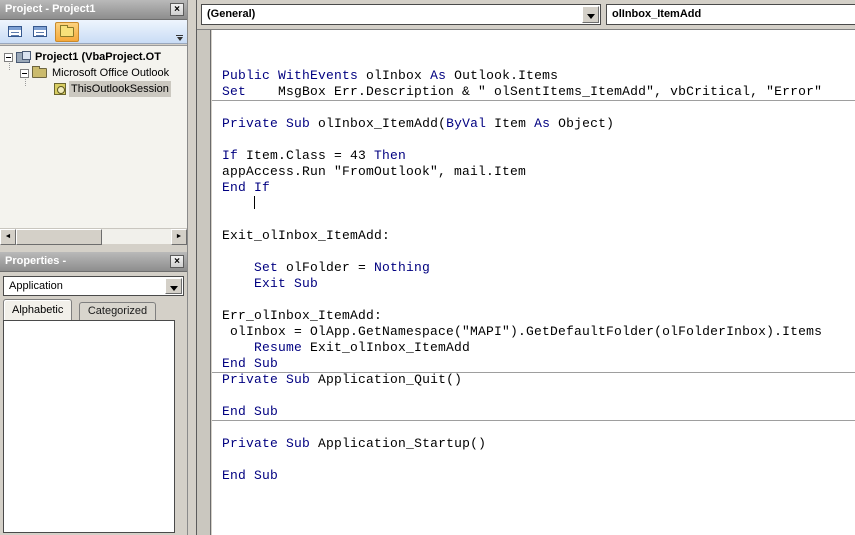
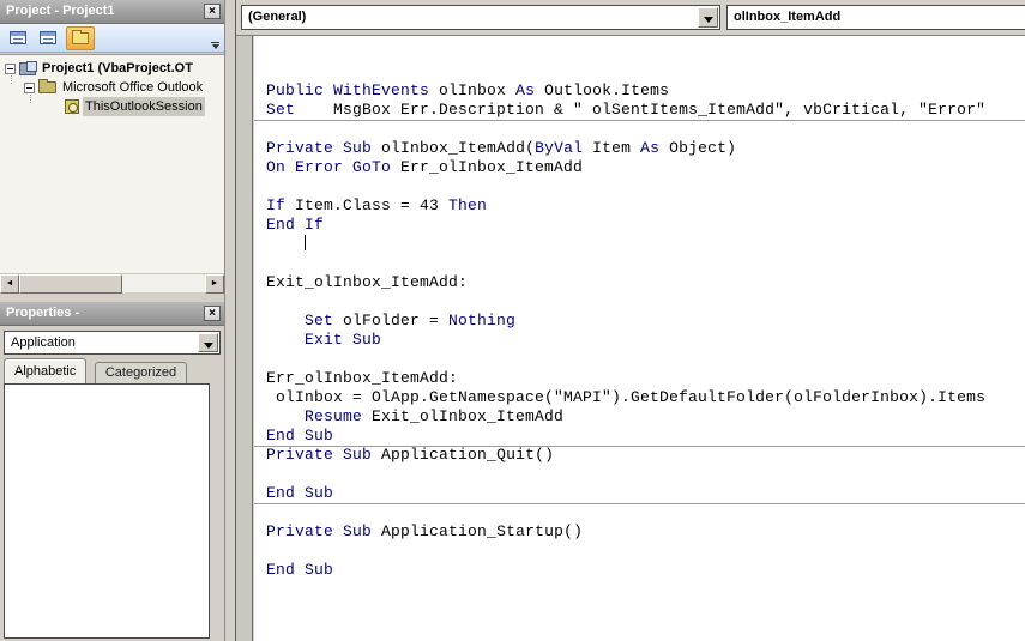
  Project - Project1
  ×
  Project1 (VbaProject.OT
  Microsoft Office Outlook
  ThisOutlookSession
  Properties -
  ×
  Application
  Alphabetic Categorized
  (General)
  olInbox_ItemAdd
  Public WithEvents olInbox As Outlook.Items
  Set MsgBox Err.Description & " olSentItems_ItemAdd", vbCritical, "Error"
  Private Sub olInbox_ItemAdd(ByVal Item As Object)
+ On Error GoTo Err_olInbox_ItemAdd
  If Item.Class = 43 Then
- appAccess.Run "FromOutlook", mail.Item
  End If
  Exit_olInbox_ItemAdd:
  Set olFolder = Nothing
  Exit Sub
  Err_olInbox_ItemAdd:
  olInbox = OlApp.GetNamespace("MAPI").GetDefaultFolder(olFolderInbox).Items
  Resume Exit_olInbox_ItemAdd
  End Sub
  Private Sub Application_Quit()
  End Sub
  Private Sub Application_Startup()
  End Sub
